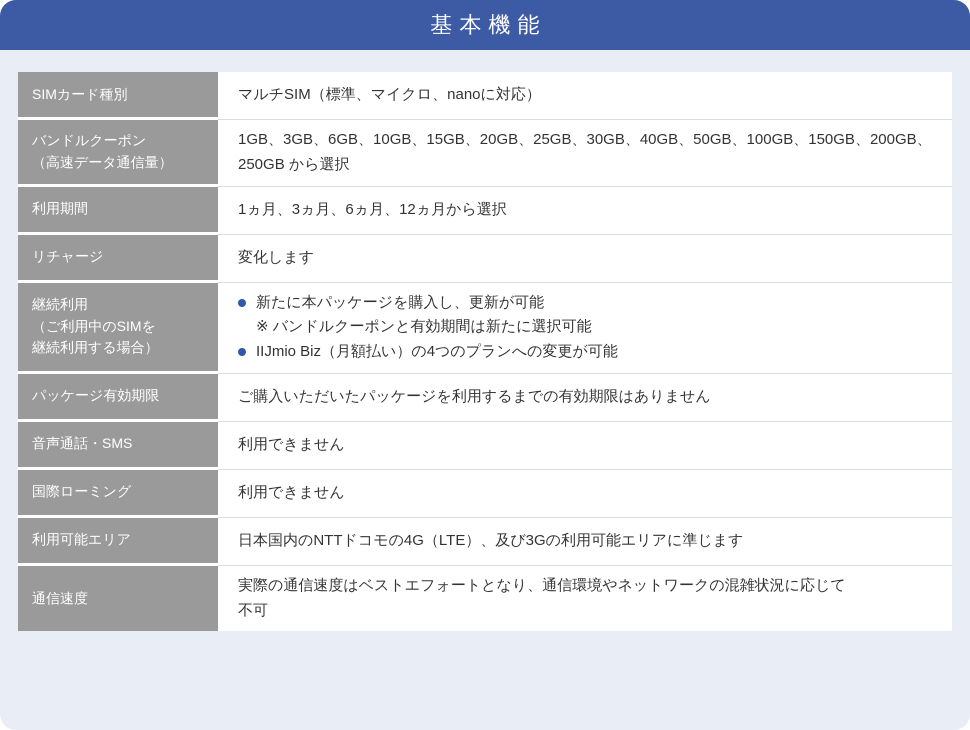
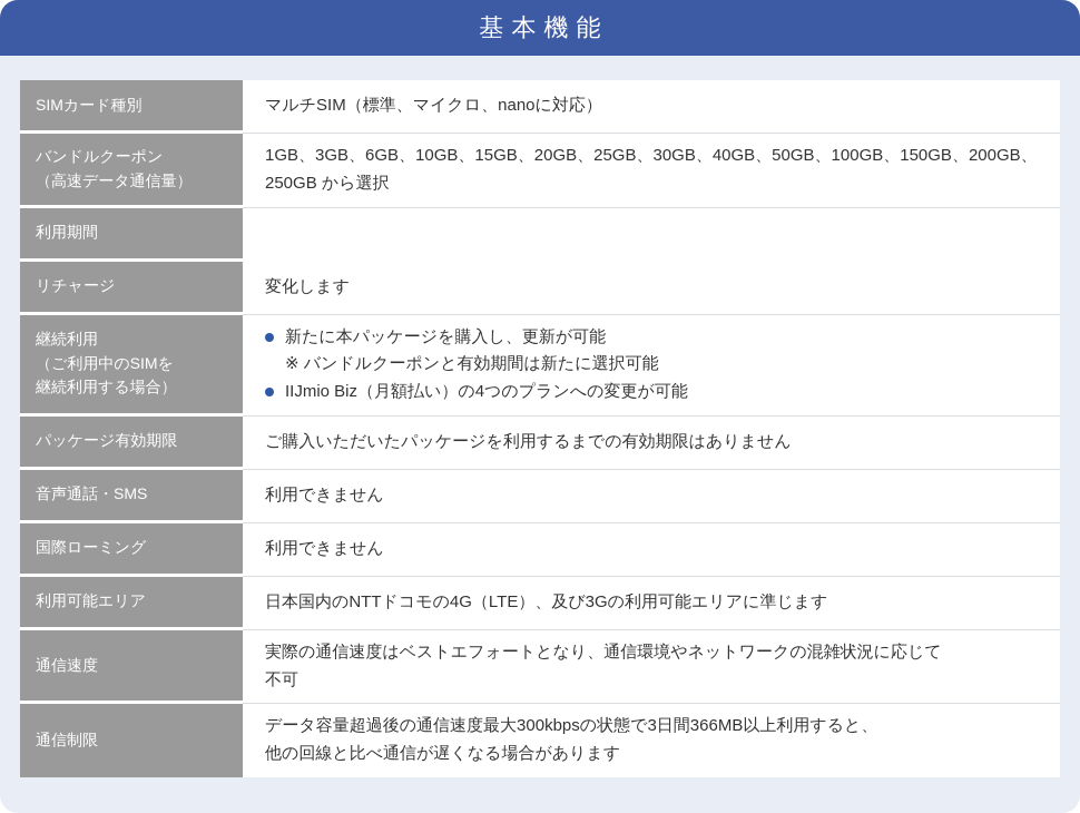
  基本機能
  SIMカード種別
  マルチSIM（標準、マイクロ、nanoに対応）
  バンドルクーポン
  （高速データ通信量）
  1GB、3GB、6GB、10GB、15GB、20GB、25GB、30GB、40GB、50GB、100GB、150GB、200GB、
  250GB から選択
  利用期間
- 1ヵ月、3ヵ月、6ヵ月、12ヵ月から選択
  リチャージ
  変化します
  継続利用
  （ご利用中のSIMを
  継続利用する場合）
  新たに本パッケージを購入し、更新が可能
  ※ バンドルクーポンと有効期間は新たに選択可能
  IIJmio Biz（月額払い）の4つのプランへの変更が可能
  パッケージ有効期限
  ご購入いただいたパッケージを利用するまでの有効期限はありません
  音声通話・SMS
  利用できません
  国際ローミング
  利用できません
  利用可能エリア
  日本国内のNTTドコモの4G（LTE）、及び3Gの利用可能エリアに準じます
  通信速度
  実際の通信速度はベストエフォートとなり、通信環境やネットワークの混雑状況に応じて
  不可
+ 通信制限
+ データ容量超過後の通信速度最大300kbpsの状態で3日間366MB以上利用すると、
+ 他の回線と比べ通信が遅くなる場合があります
